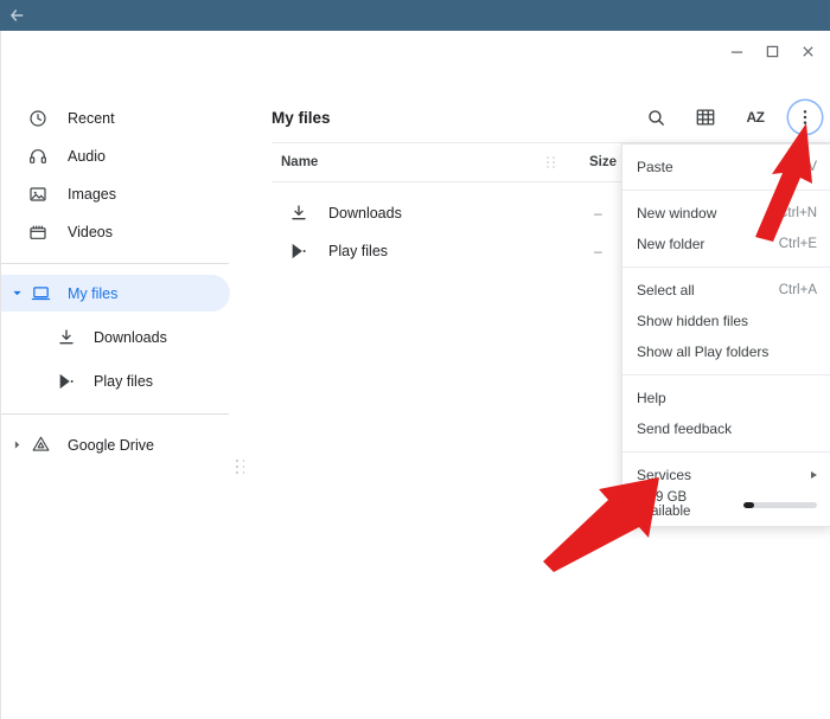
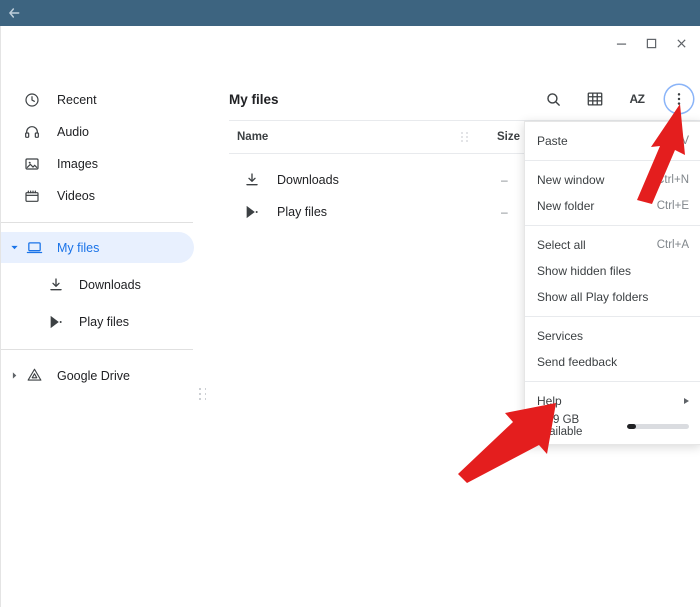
  Recent
  Audio
  Images
  Videos
  My files
  Downloads
  Play files
  Google Drive
  My files
  AZ
  Name
  Size
  Downloads
  –
  Play files
  –
  Paste
  New window
  trl+N
  New folder
  Ctrl+E
  Select all
  Ctrl+A
  Show hidden files
  Show all Play folders
- Help
+ Services
  Send feedback
- Services
+ Help
